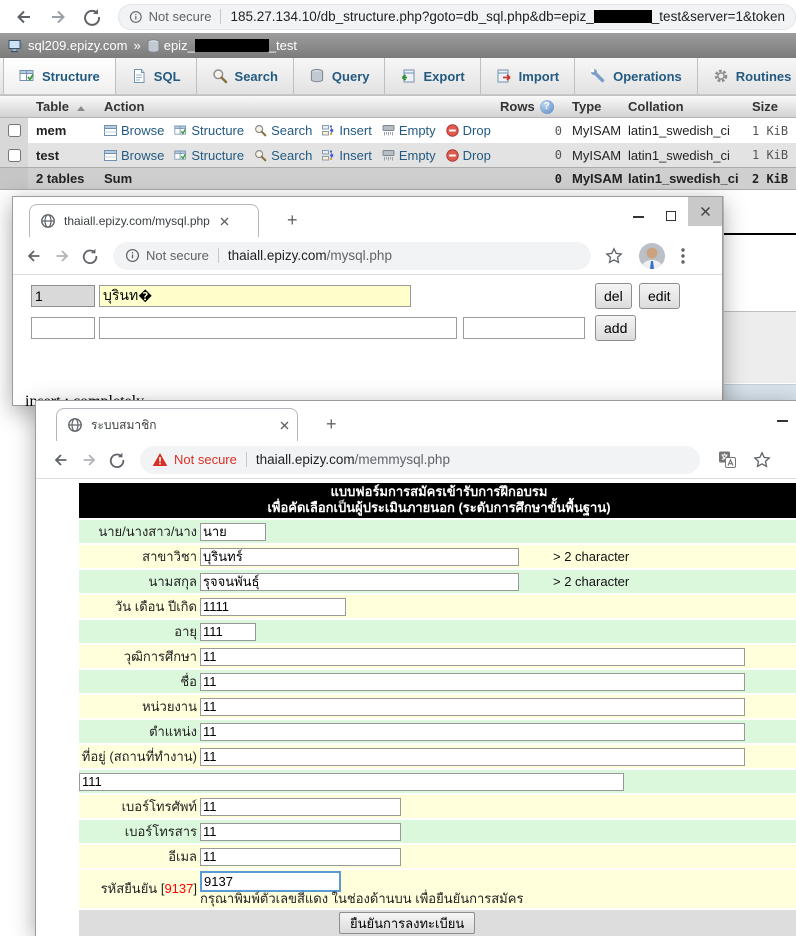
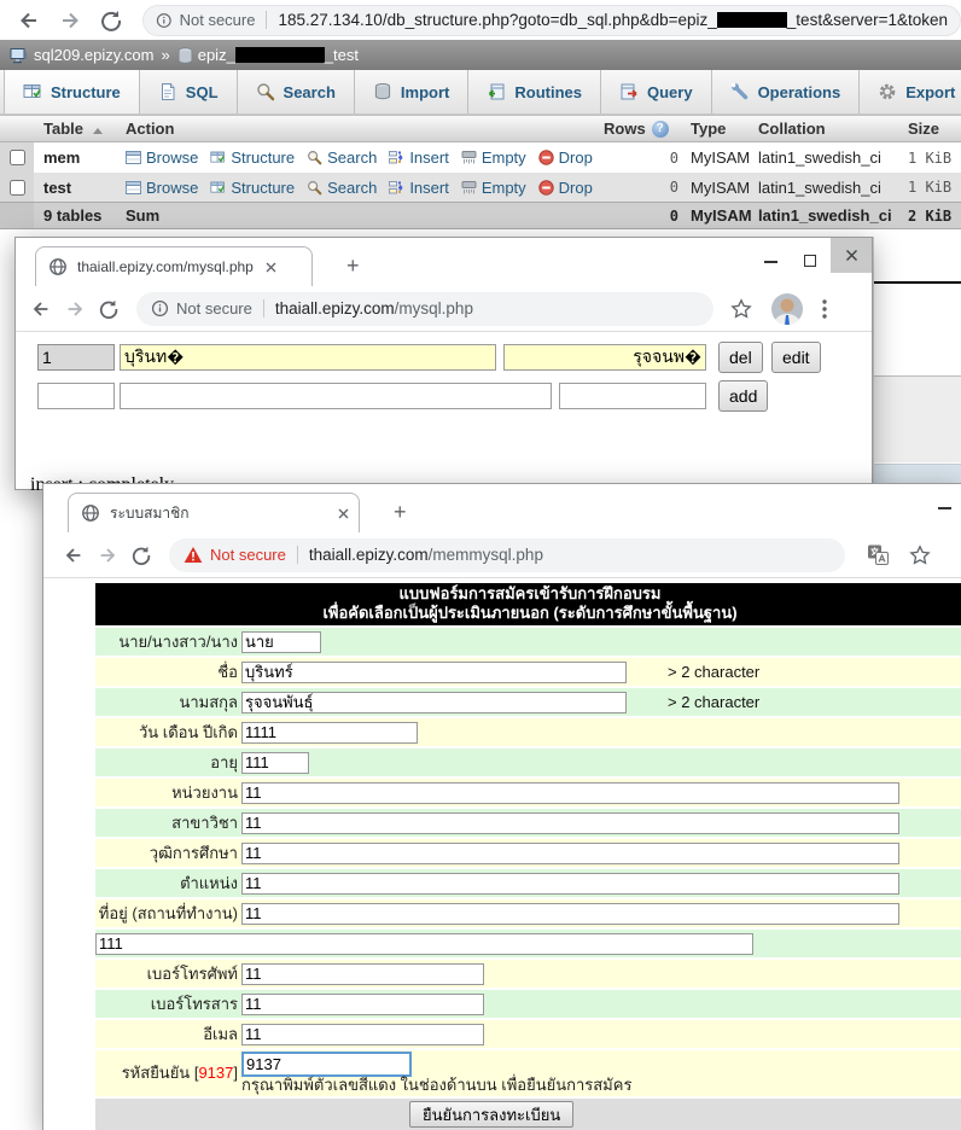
  Not secure
  185.27.134.10/db_structure.php?goto=db_sql.php&db=epiz_ _test&server=1&token
  sql209.epizy.com
  »
  epiz_ _test
  Structure
  SQL
  Search
- Query
+ Import
- Export
+ Routines
- Import
+ Query
  Operations
- Routines
+ Export
  Table
  Action
  Rows
  ?
  Type
  Collation
  Size
  mem
  Browse
  Structure
  Search
  Insert
  Empty
  Drop
  0
  MyISAM
  latin1_swedish_ci
  1 KiB
  test
  Browse
  Structure
  Search
  Insert
  Empty
  Drop
  0
  MyISAM
  latin1_swedish_ci
  1 KiB
- 2 tables
+ 9 tables
  Sum
  0
  MyISAM
  latin1_swedish_ci
  2 KiB
  thaiall.epizy.com/mysql.php
  +
  Not secure
  thaiall.epizy.com
  /mysql.php
  1
  บุรินท�
+ รุจจนพ�
  del
  edit
  add
  ระบบสมาชิก
  +
  Not secure
  thaiall.epizy.com
  /memmysql.php
  แบบฟอร์มการสมัครเข้ารับการฝึกอบรม
  เพื่อคัดเลือกเป็นผู้ประเมินภายนอก (ระดับการศึกษาขั้นพื้นฐาน)
  นาย/นางสาว/นาง
  นาย
- สาขาวิชา
+ ชื่อ
  บุรินทร์
  > 2 character
  นามสกุล
  รุจจนพันธุ์
  > 2 character
  วัน เดือน ปีเกิด
  1111
  อายุ
  111
- วุฒิการศึกษา
+ หน่วยงาน
  11
- ชื่อ
+ สาขาวิชา
  11
- หน่วยงาน
+ วุฒิการศึกษา
  11
  ตำแหน่ง
  11
  ที่อยู่ (สถานที่ทำงาน)
  11
  111
  เบอร์โทรศัพท์
  11
  เบอร์โทรสาร
  11
  อีเมล
  11
  รหัสยืนยัน [9137]
  9137
  กรุณาพิมพ์ตัวเลขสีแดง ในช่องด้านบน เพื่อยืนยันการสมัคร
  ยืนยันการลงทะเบียน
